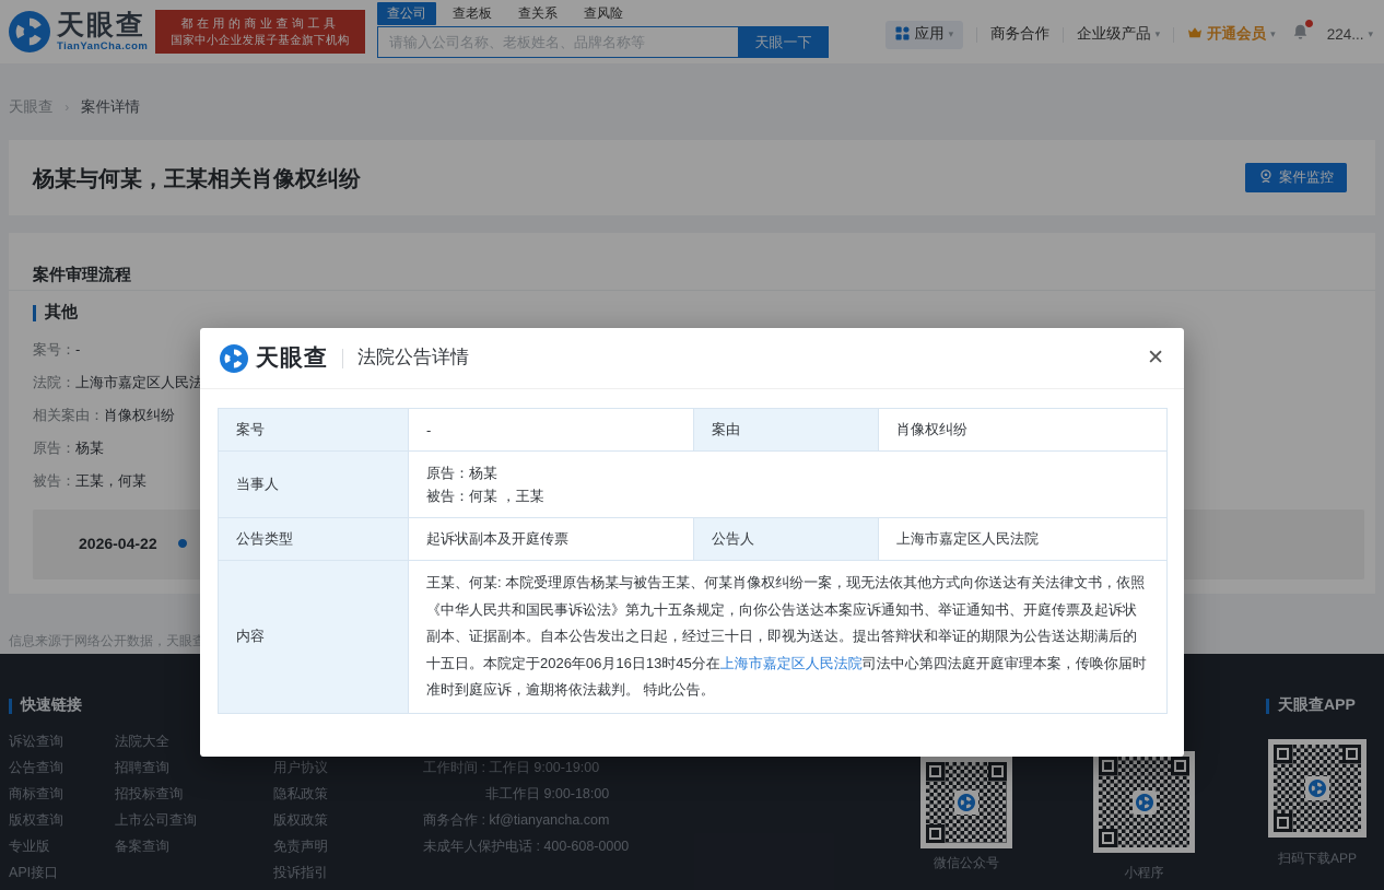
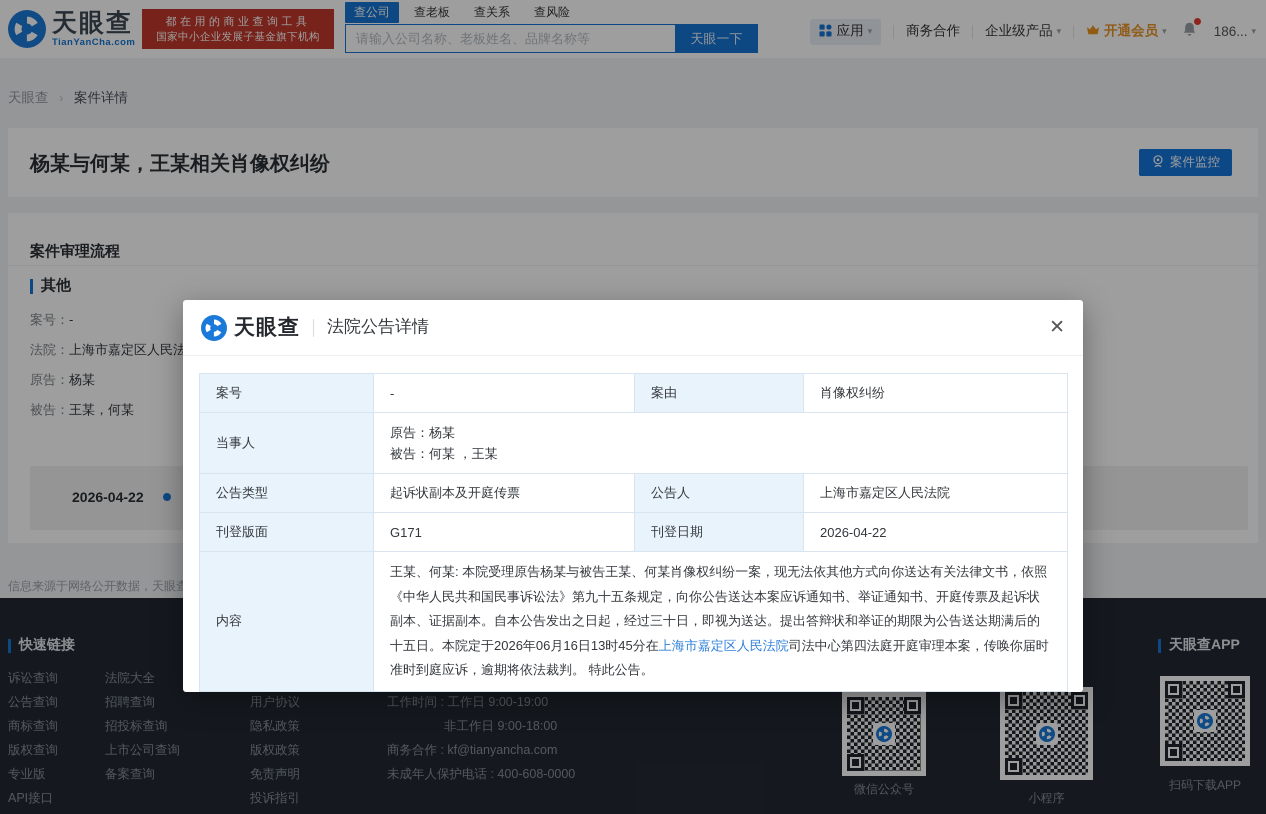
  天眼查
  TianYanCha.com
  都在用的商业查询工具
  国家中小企业发展子基金旗下机构
  查公司
  查老板
  查关系
  查风险
  请输入公司名称、老板姓名、品牌名称等
  天眼一下
  应用
  ▾
  商务合作
  企业级产品
  ▾
  开通会员
  ▾
- 224...
+ 186...
  ▾
  天眼查 › 案件详情
  杨某与何某，王某相关肖像权纠纷
  案件监控
  案件审理流程
  其他
  案号：-
  法院：上海市嘉定区人民法
- 相关案由：肖像权纠纷
  原告：杨某
  被告：王某，何某
  2026-04-22
  信息来源于网络公开数据，天眼查
  快速链接
  诉讼查询
  公告查询
  商标查询
  版权查询
  专业版
  API接口
  法院大全
  招聘查询
  招投标查询
  上市公司查询
  备案查询
  用户协议
  隐私政策
  版权政策
  免责声明
  投诉指引
  工作时间 : 工作日 9:00-19:00
  非工作日 9:00-18:00
  商务合作 : kf@tianyancha.com
  未成年人保护电话 : 400-608-0000
  天眼查APP
  微信公众号
  小程序
  扫码下载APP
  天眼查
  法院公告详情
  ✕
  案号	-	案由	肖像权纠纷
  当事人	原告：杨某 被告：何某 ，王某
  公告类型	起诉状副本及开庭传票	公告人	上海市嘉定区人民法院
+ 刊登版面	G171	刊登日期	2026-04-22
  内容	王某、何某: 本院受理原告杨某与被告王某、何某肖像权纠纷一案，现无法依其他方式向你送达有关法律文书，依照《中华人民共和国民事诉讼法》第九十五条规定，向你公告送达本案应诉通知书、举证通知书、开庭传票及起诉状副本、证据副本。自本公告发出之日起，经过三十日，即视为送达。提出答辩状和举证的期限为公告送达期满后的十五日。本院定于2026年06月16日13时45分在上海市嘉定区人民法院司法中心第四法庭开庭审理本案，传唤你届时准时到庭应诉，逾期将依法裁判。 特此公告。
